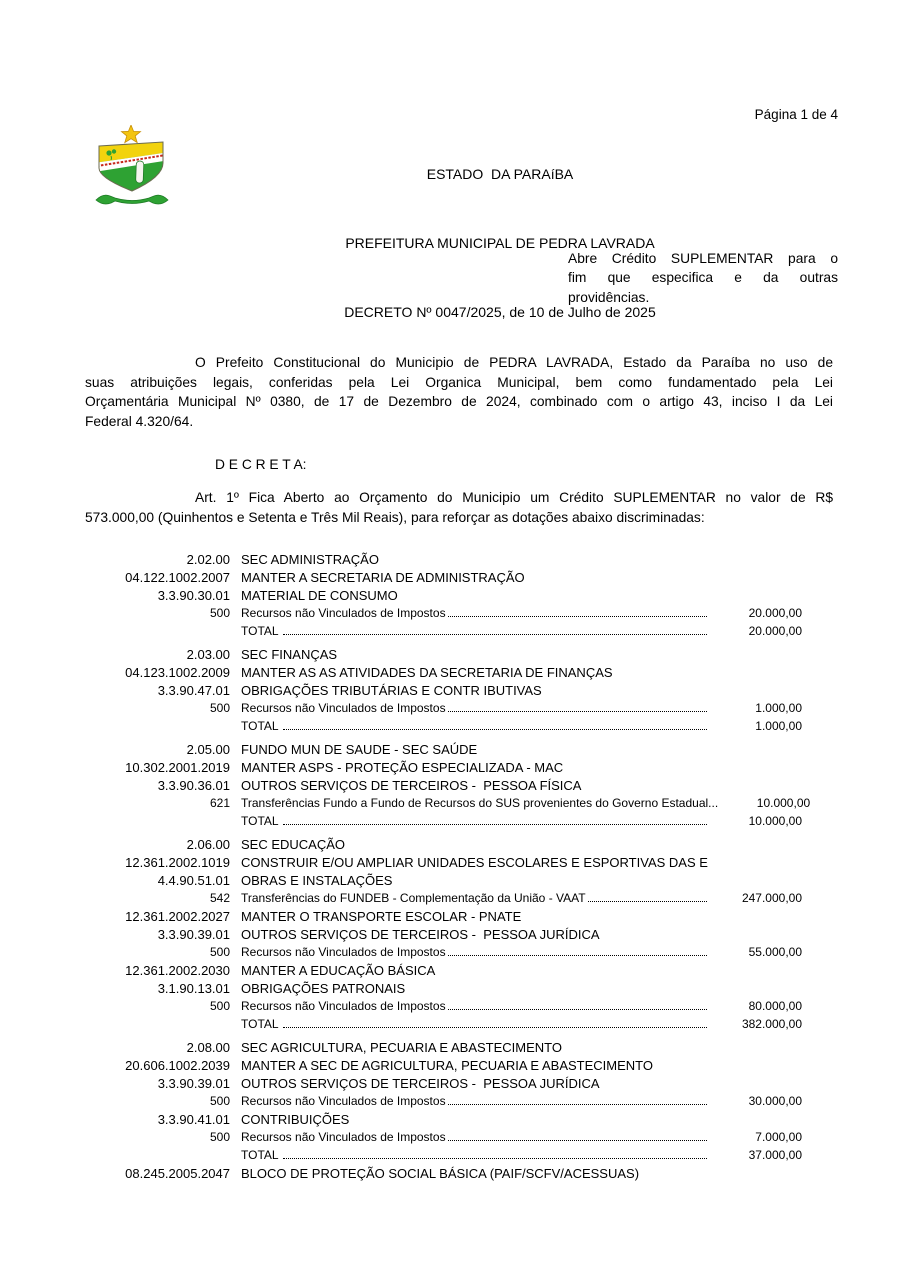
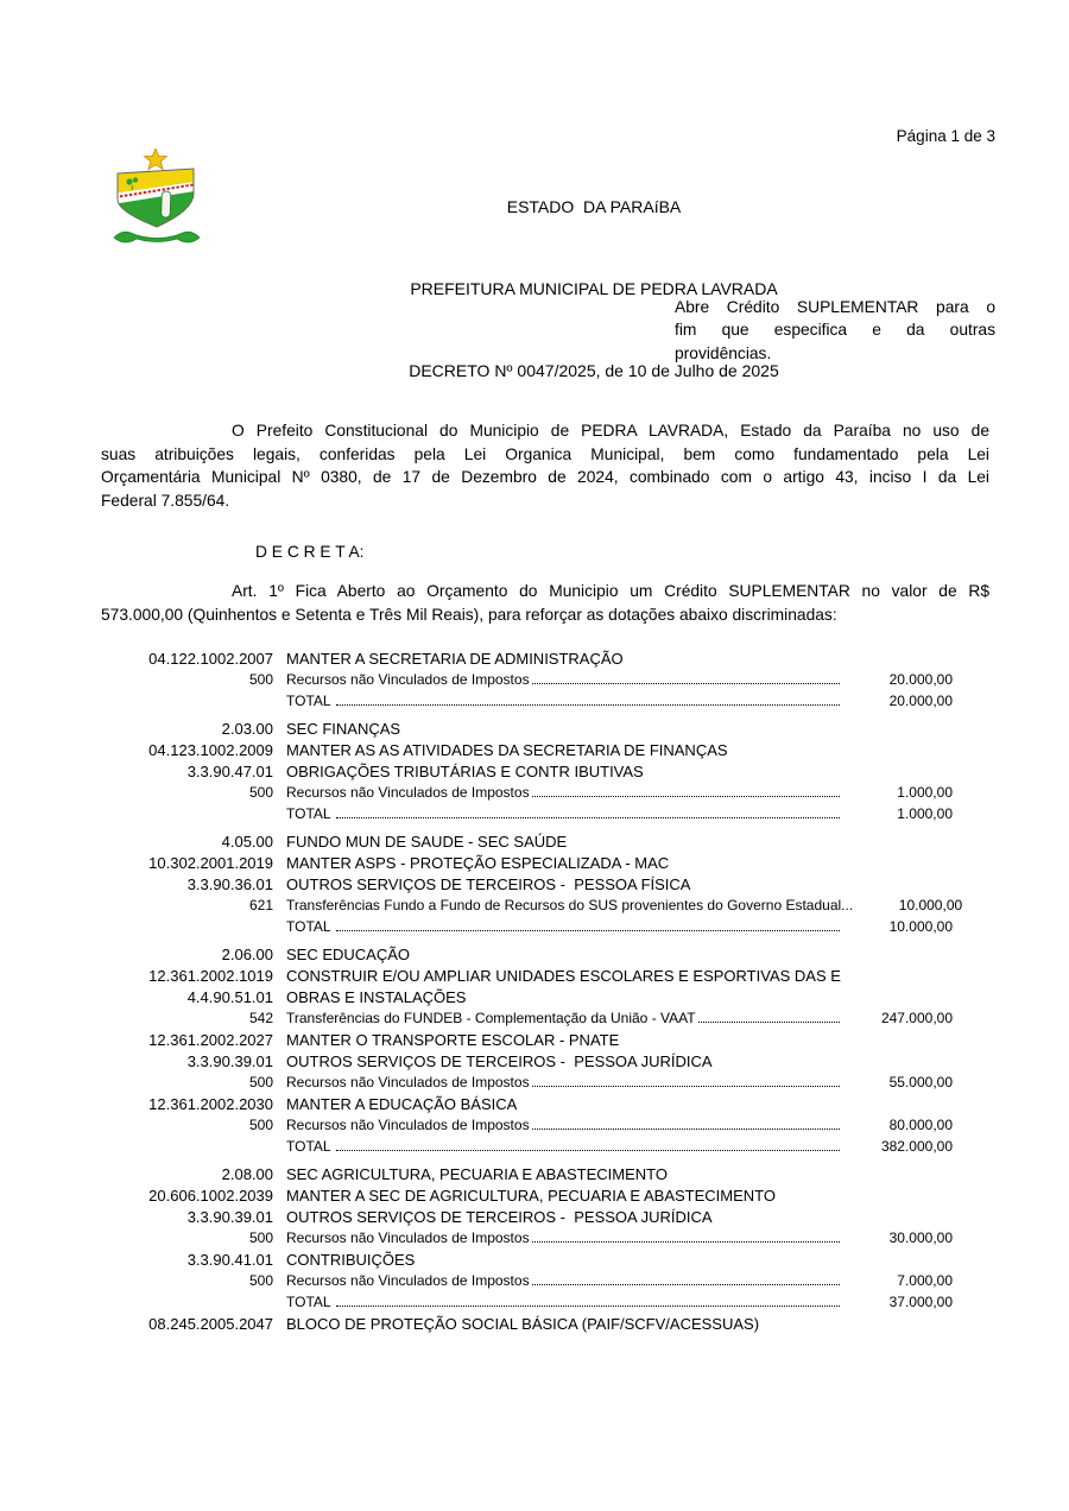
- Página 1 de 4
+ Página 1 de 3
  ESTADO DA PARAíBA
  PREFEITURA MUNICIPAL DE PEDRA LAVRADA
  DECRETO Nº 0047/2025, de 10 de Julho de 2025
  Abre Crédito SUPLEMENTAR para o
  fim que especifica e da outras
  providências.
  O Prefeito Constitucional do Municipio de PEDRA LAVRADA, Estado da Paraíba no uso de
  suas atribuições legais, conferidas pela Lei Organica Municipal, bem como fundamentado pela Lei
  Orçamentária Municipal Nº 0380, de 17 de Dezembro de 2024, combinado com o artigo 43, inciso I da Lei
- Federal 4.320/64.
+ Federal 7.855/64.
  D E C R E T A:
  Art. 1º Fica Aberto ao Orçamento do Municipio um Crédito SUPLEMENTAR no valor de R$
  573.000,00 (Quinhentos e Setenta e Três Mil Reais), para reforçar as dotações abaixo discriminadas:
- 2.02.00
- SEC ADMINISTRAÇÃO
  04.122.1002.2007
  MANTER A SECRETARIA DE ADMINISTRAÇÃO
- 3.3.90.30.01
- MATERIAL DE CONSUMO
  500
  Recursos não Vinculados de Impostos
  20.000,00
  TOTAL
  20.000,00
  2.03.00
  SEC FINANÇAS
  04.123.1002.2009
  MANTER AS AS ATIVIDADES DA SECRETARIA DE FINANÇAS
  3.3.90.47.01
  OBRIGAÇÕES TRIBUTÁRIAS E CONTR IBUTIVAS
  500
  Recursos não Vinculados de Impostos
  1.000,00
  TOTAL
  1.000,00
- 2.05.00
+ 4.05.00
  FUNDO MUN DE SAUDE - SEC SAÚDE
  10.302.2001.2019
  MANTER ASPS - PROTEÇÃO ESPECIALIZADA - MAC
  3.3.90.36.01
  OUTROS SERVIÇOS DE TERCEIROS - PESSOA FÍSICA
  621
  Transferências Fundo a Fundo de Recursos do SUS provenientes do Governo Estadual...
  10.000,00
  TOTAL
  10.000,00
  2.06.00
  SEC EDUCAÇÃO
  12.361.2002.1019
  CONSTRUIR E/OU AMPLIAR UNIDADES ESCOLARES E ESPORTIVAS DAS E
  4.4.90.51.01
  OBRAS E INSTALAÇÕES
  542
  Transferências do FUNDEB - Complementação da União - VAAT
  247.000,00
  12.361.2002.2027
  MANTER O TRANSPORTE ESCOLAR - PNATE
  3.3.90.39.01
  OUTROS SERVIÇOS DE TERCEIROS - PESSOA JURÍDICA
  500
  Recursos não Vinculados de Impostos
  55.000,00
  12.361.2002.2030
  MANTER A EDUCAÇÃO BÁSICA
- 3.1.90.13.01
- OBRIGAÇÕES PATRONAIS
  500
  Recursos não Vinculados de Impostos
  80.000,00
  TOTAL
  382.000,00
  2.08.00
  SEC AGRICULTURA, PECUARIA E ABASTECIMENTO
  20.606.1002.2039
  MANTER A SEC DE AGRICULTURA, PECUARIA E ABASTECIMENTO
  3.3.90.39.01
  OUTROS SERVIÇOS DE TERCEIROS - PESSOA JURÍDICA
  500
  Recursos não Vinculados de Impostos
  30.000,00
  3.3.90.41.01
  CONTRIBUIÇÕES
  500
  Recursos não Vinculados de Impostos
  7.000,00
  TOTAL
  37.000,00
  08.245.2005.2047
  BLOCO DE PROTEÇÃO SOCIAL BÁSICA (PAIF/SCFV/ACESSUAS)
